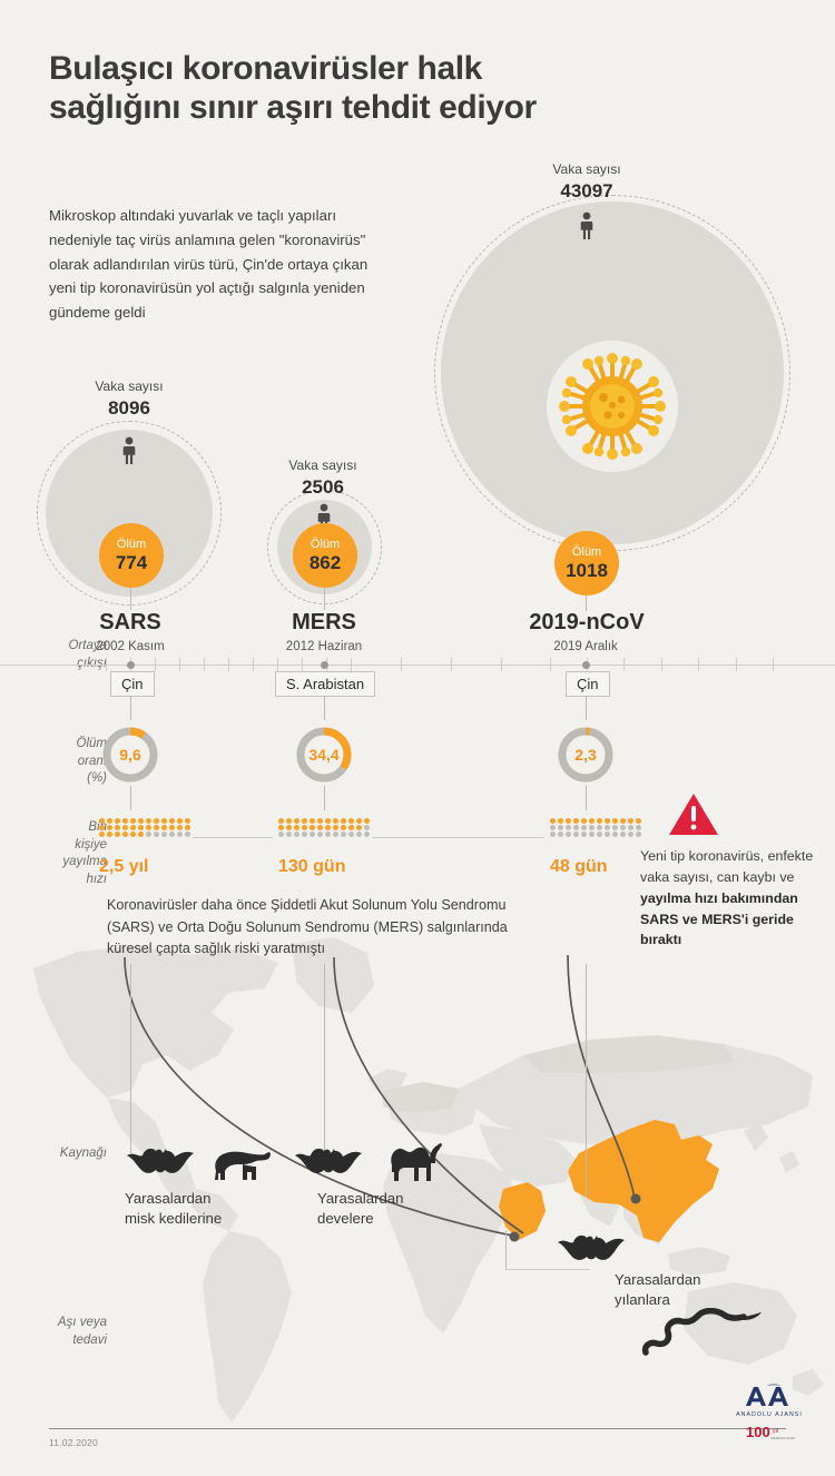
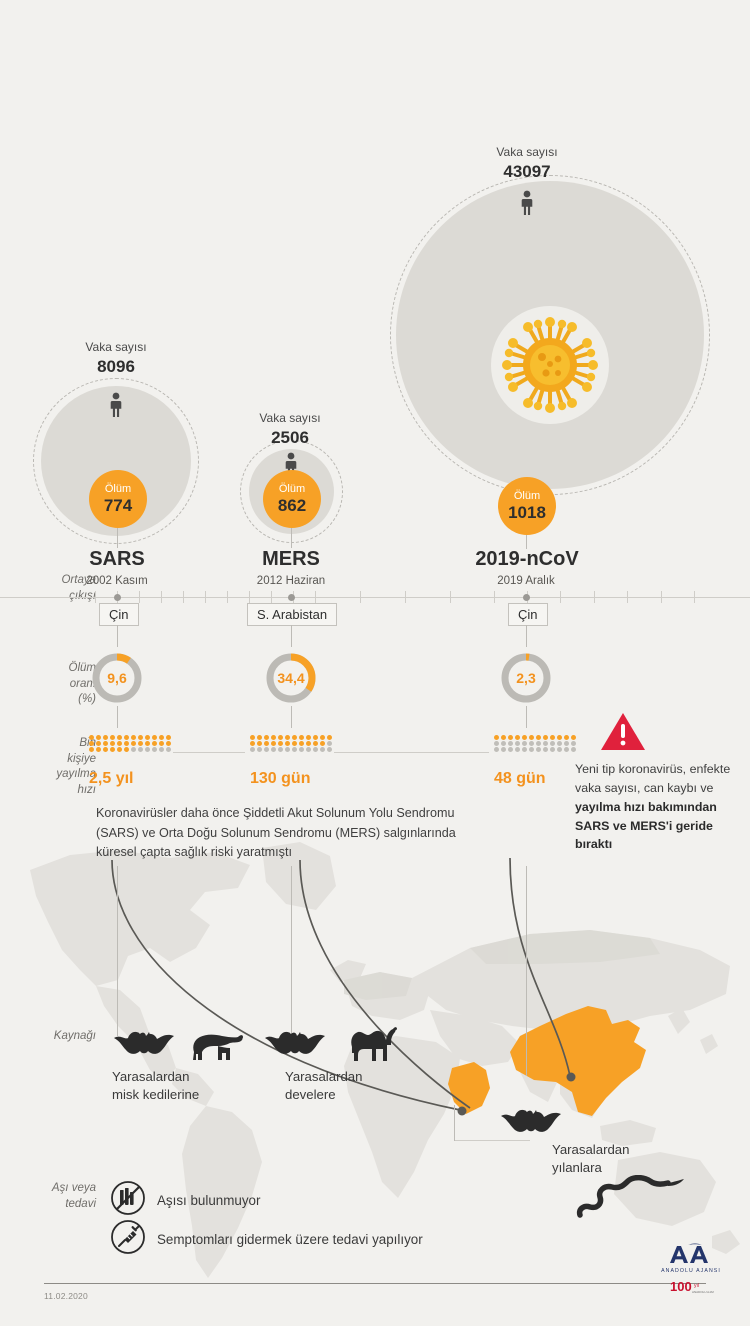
- Bulaşıcı koronavirüsler halk sağlığını sınır aşırı tehdit ediyor
- Mikroskop altındaki yuvarlak ve taçlı yapıları nedeniyle taç virüs anlamına gelen "koronavirüs" olarak adlandırılan virüs türü, Çin'de ortaya çıkan yeni tip koronavirüsün yol açtığı salgınla yeniden gündeme geldi
  Vaka sayısı
  8096
  Ölüm
  774
  SARS
  Vaka sayısı
  2506
  Ölüm
  862
  MERS
  Vaka sayısı
  43097
  Ölüm
  1018
  2019-nCoV
  Ortaya
  çıkış
  2002 Kasım
  2012 Haziran
  2019 Aralık
  Çin
  S. Arabistan
  Çin
  Ölüm
  oran
  (%)
  9,6
  34,4
  2,3
  kişiye
  yayılma
  hızı
  2,5 yıl
  130 gün
  48 gün
  Yeni tip koronavirüs, enfekte vaka sayısı, can kaybı ve yayılma hızı bakımından SARS ve MERS'i geride bıraktı
  Koronavirüsler daha önce Şiddetli Akut Solunum Yolu Sendromu (SARS) ve Orta Doğu Solunum Sendromu (MERS) salgınlarında küresel çapta sağlık riski yaratmıştı
  Kaynağı
  Yarasalardan
  misk kedilerine
  Yarasalardan
  develere
  Yarasalardan
  yılanlara
  Aşı veya
  tedavi
+ Aşısı bulunmuyor
+ Semptomları gidermek üzere tedavi yapılıyor
  11.02.2020
  100
